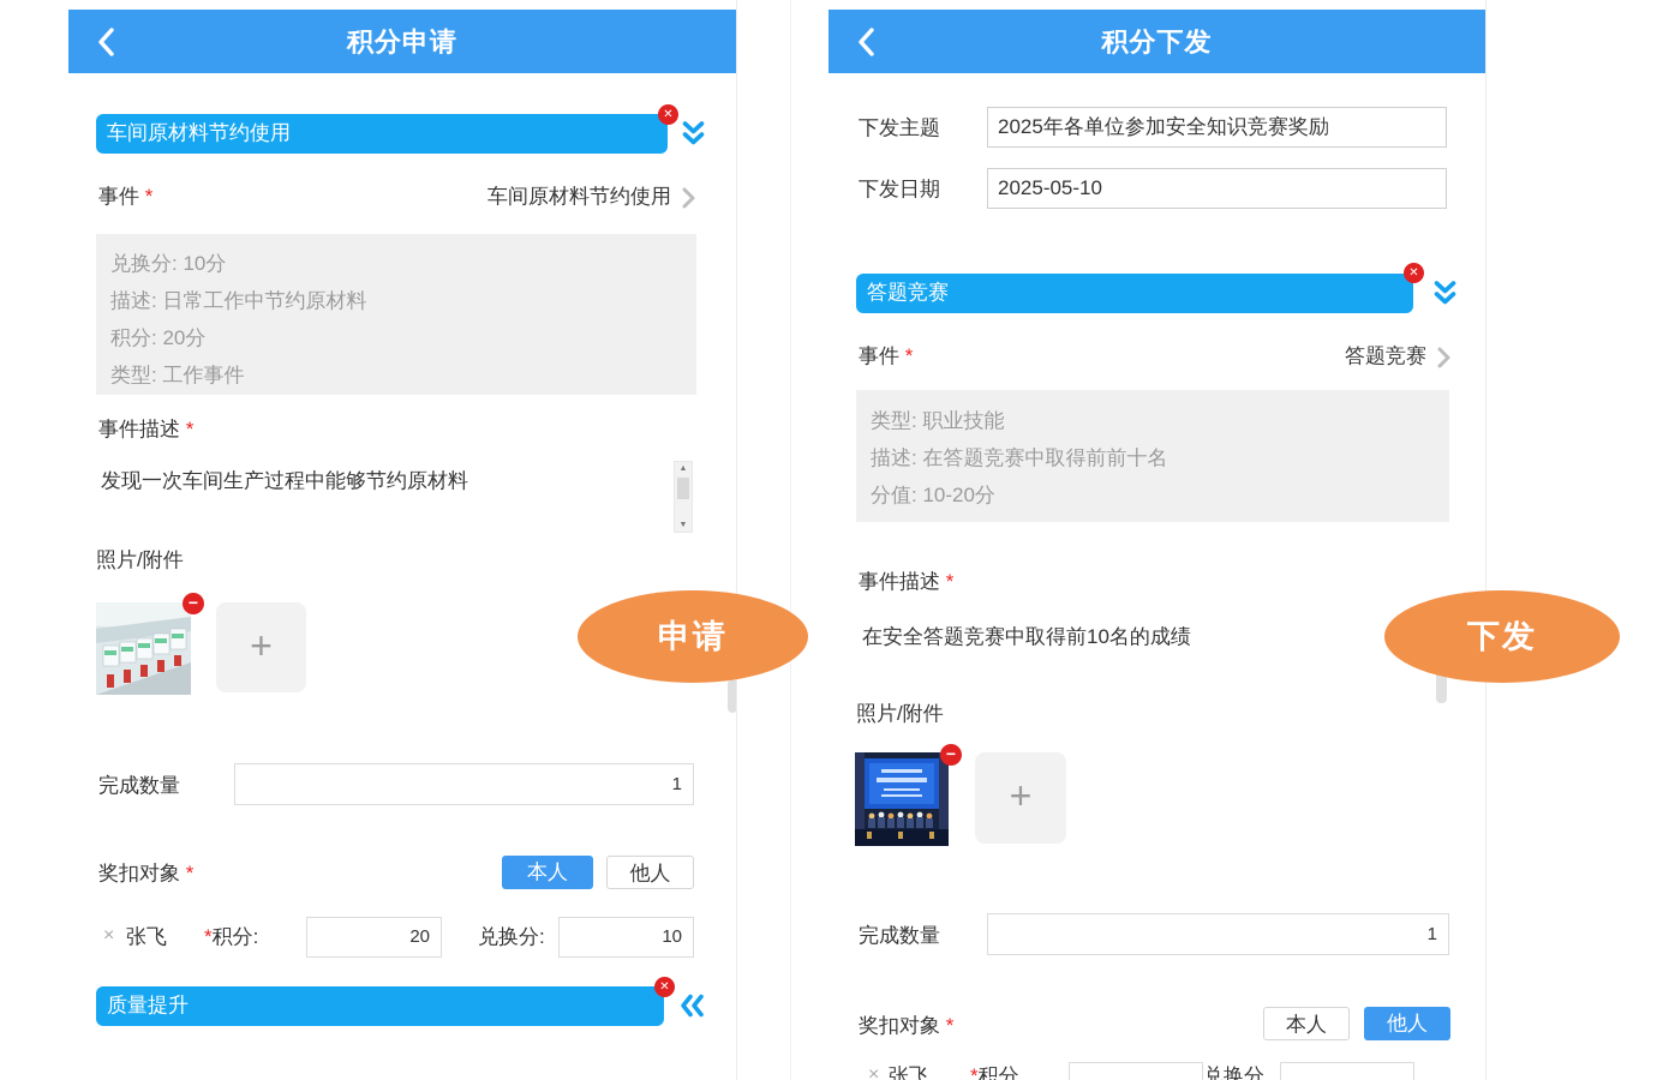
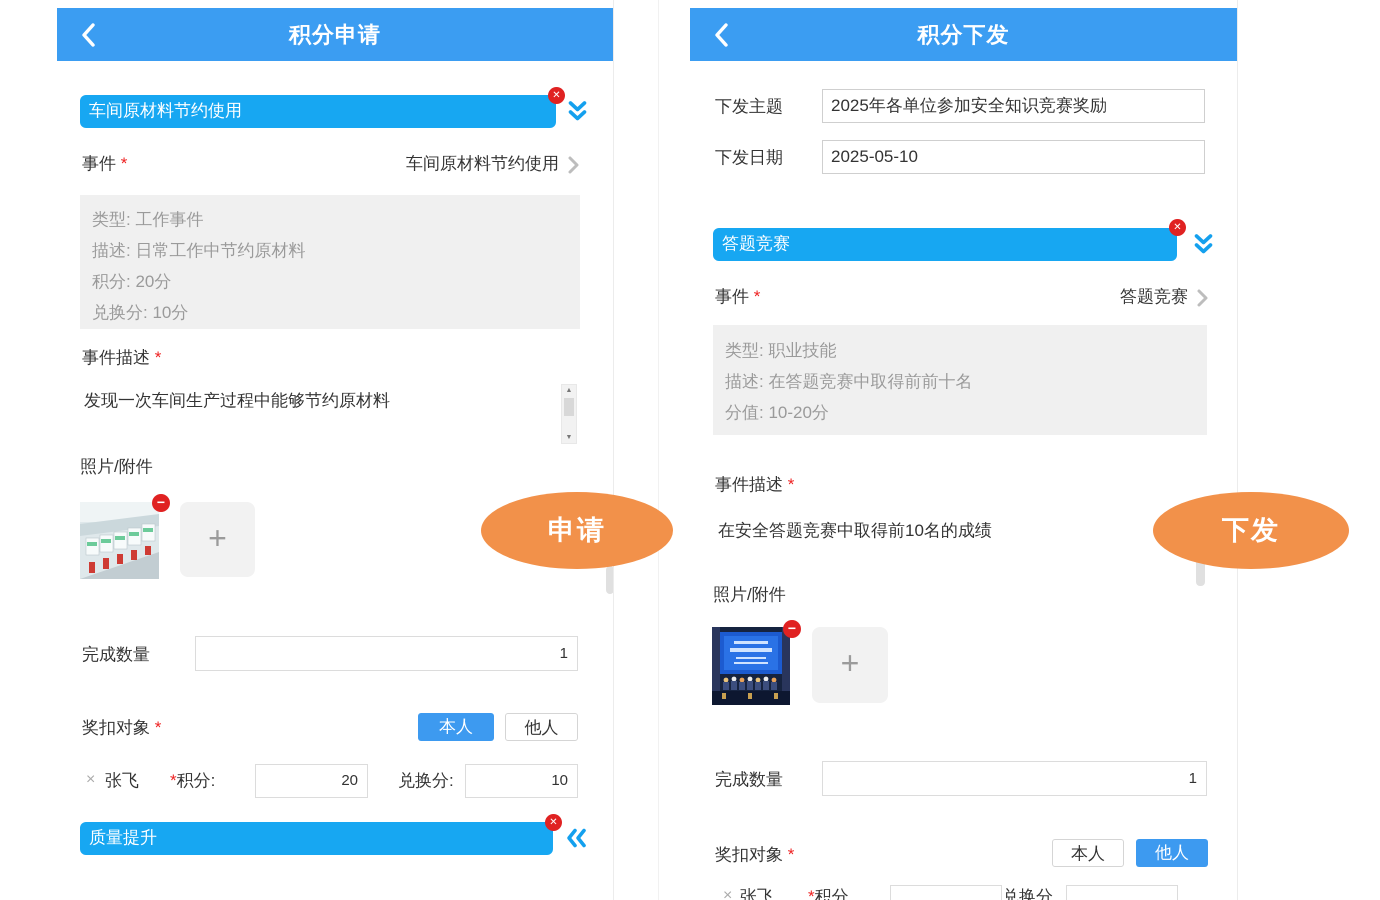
  积分申请
  车间原材料节约使用
  ✕
  事件 *
  车间原材料节约使用
- 兑换分: 10分
+ 类型: 工作事件
  描述: 日常工作中节约原材料
  积分: 20分
- 类型: 工作事件
+ 兑换分: 10分
  事件描述 *
  发现一次车间生产过程中能够节约原材料
  照片/附件
  −
  +
  完成数量
  1
  奖扣对象 *
  本人
  他人
  ×
  张飞
  *积分:
  20
  兑换分:
  10
  质量提升
  ✕
  积分下发
  下发主题
  2025年各单位参加安全知识竞赛奖励
  下发日期
  2025-05-10
  答题竞赛
  ✕
  事件 *
  答题竞赛
  类型: 职业技能
  描述: 在答题竞赛中取得前前十名
  分值: 10-20分
  事件描述 *
  在安全答题竞赛中取得前10名的成绩
  照片/附件
  −
  +
  完成数量
  1
  奖扣对象 *
  本人
  他人
  ×
  张飞
  *积分
  兑换分
  申请
  下发
